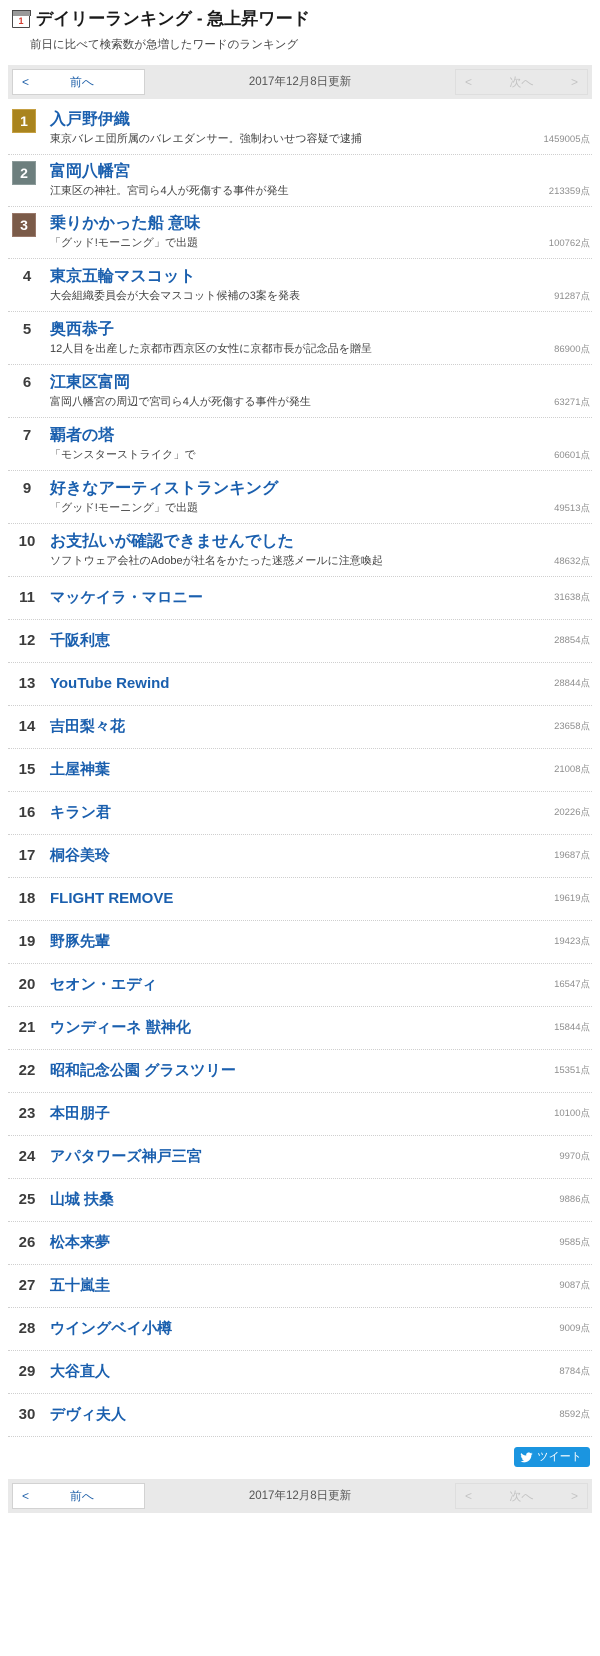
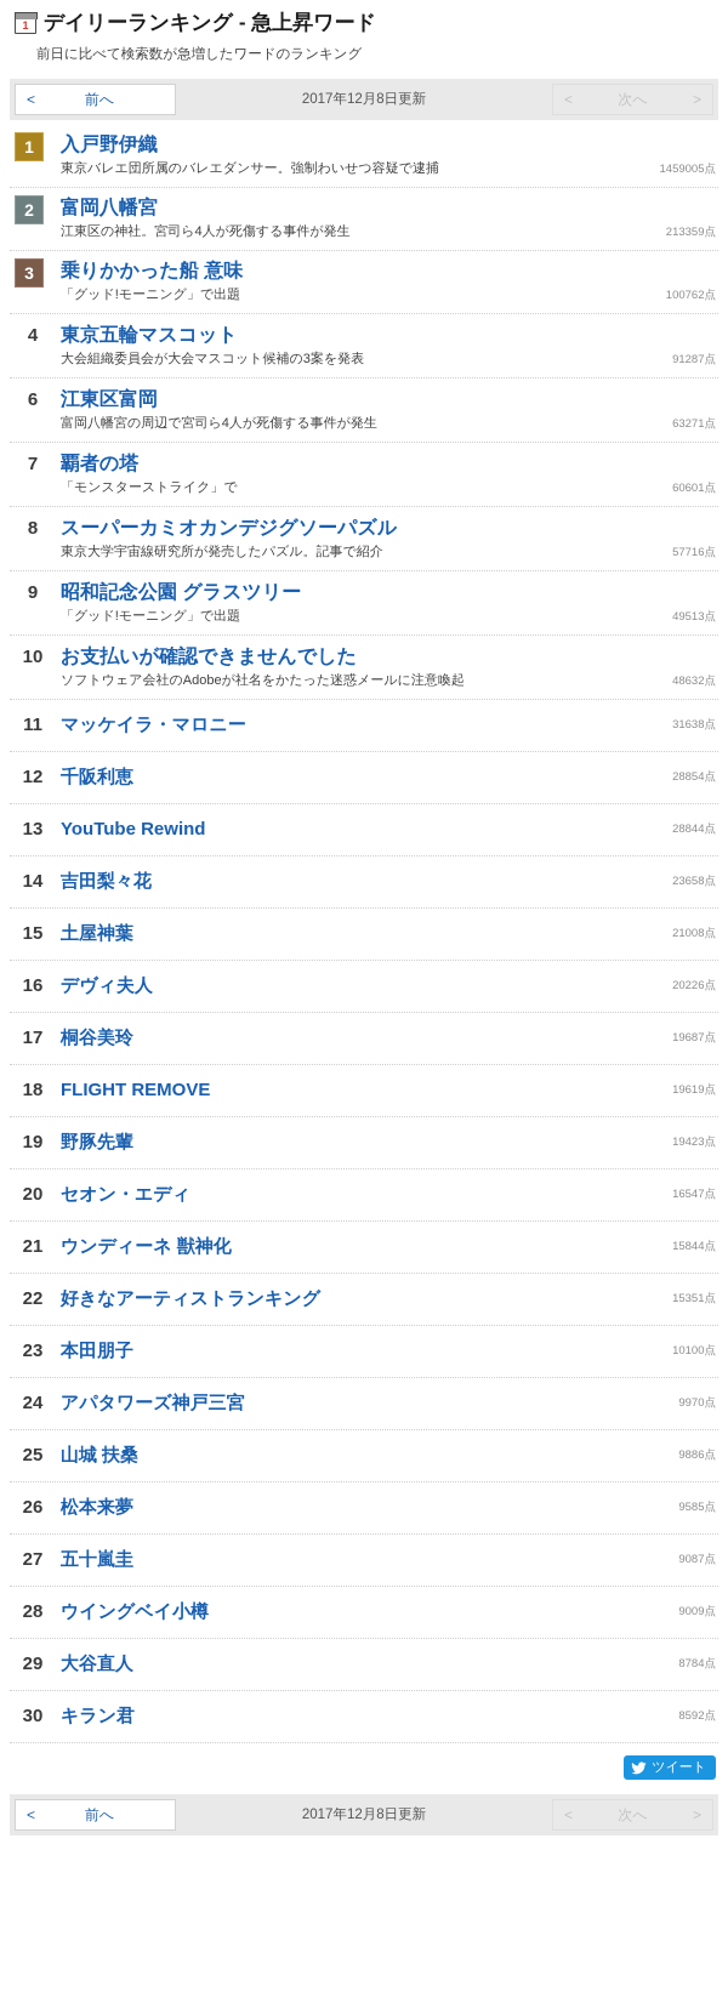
  1
  デイリーランキング - 急上昇ワード
  前日に比べて検索数が急増したワードのランキング
  <
  前へ
  2017年12月8日更新
  <
  次へ
  >
  1
  入戸野伊織
  東京バレエ団所属のバレエダンサー。強制わいせつ容疑で逮捕
  1459005点
  2
  富岡八幡宮
  江東区の神社。宮司ら4人が死傷する事件が発生
  213359点
  3
  乗りかかった船 意味
  「グッド!モーニング」で出題
  100762点
  4
  東京五輪マスコット
  大会組織委員会が大会マスコット候補の3案を発表
  91287点
- 5
- 奥西恭子
- 12人目を出産した京都市西京区の女性に京都市長が記念品を贈呈
- 86900点
  6
  江東区富岡
  富岡八幡宮の周辺で宮司ら4人が死傷する事件が発生
  63271点
  7
  覇者の塔
  「モンスターストライク」で
  60601点
+ 8
+ スーパーカミオカンデジグソーパズル
+ 東京大学宇宙線研究所が発売したパズル。記事で紹介
+ 57716点
  9
- 好きなアーティストランキング
+ 昭和記念公園 グラスツリー
  「グッド!モーニング」で出題
  49513点
  10
  お支払いが確認できませんでした
  ソフトウェア会社のAdobeが社名をかたった迷惑メールに注意喚起
  48632点
  11
  マッケイラ・マロニー
  31638点
  12
  千阪利恵
  28854点
  13
  YouTube Rewind
  28844点
  14
  吉田梨々花
  23658点
  15
  土屋神葉
  21008点
  16
- キラン君
+ デヴィ夫人
  20226点
  17
  桐谷美玲
  19687点
  18
  FLIGHT REMOVE
  19619点
  19
  野豚先輩
  19423点
  20
  セオン・エディ
  16547点
  21
  ウンディーネ 獣神化
  15844点
  22
- 昭和記念公園 グラスツリー
+ 好きなアーティストランキング
  15351点
  23
  本田朋子
  10100点
  24
  アパタワーズ神戸三宮
  9970点
  25
  山城 扶桑
  9886点
  26
  松本来夢
  9585点
  27
  五十嵐圭
  9087点
  28
  ウイングベイ小樽
  9009点
  29
  大谷直人
  8784点
  30
- デヴィ夫人
+ キラン君
  8592点
  ツイート
  <
  前へ
  2017年12月8日更新
  <
  次へ
  >
